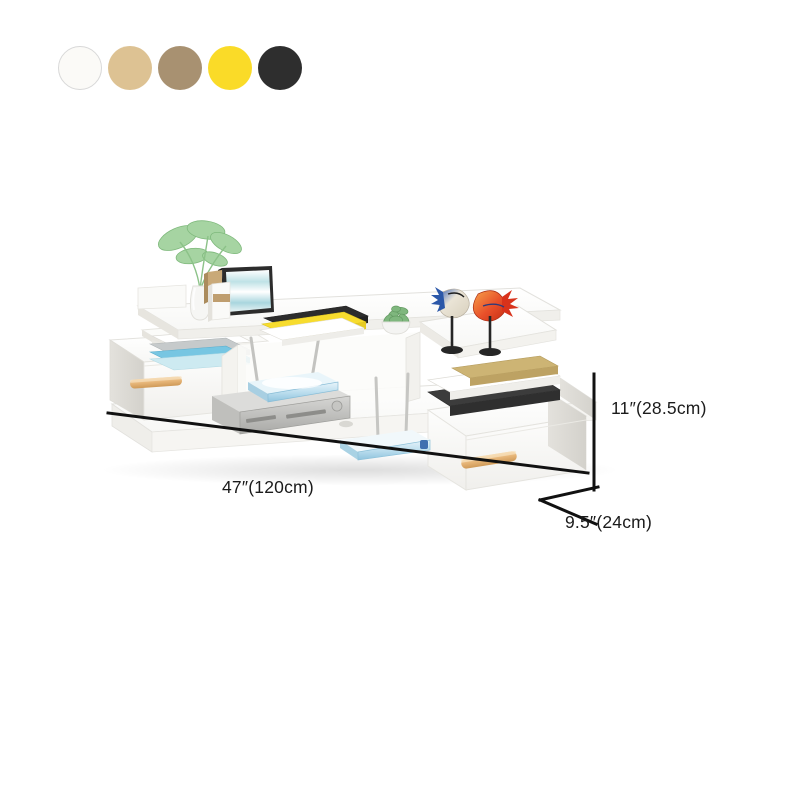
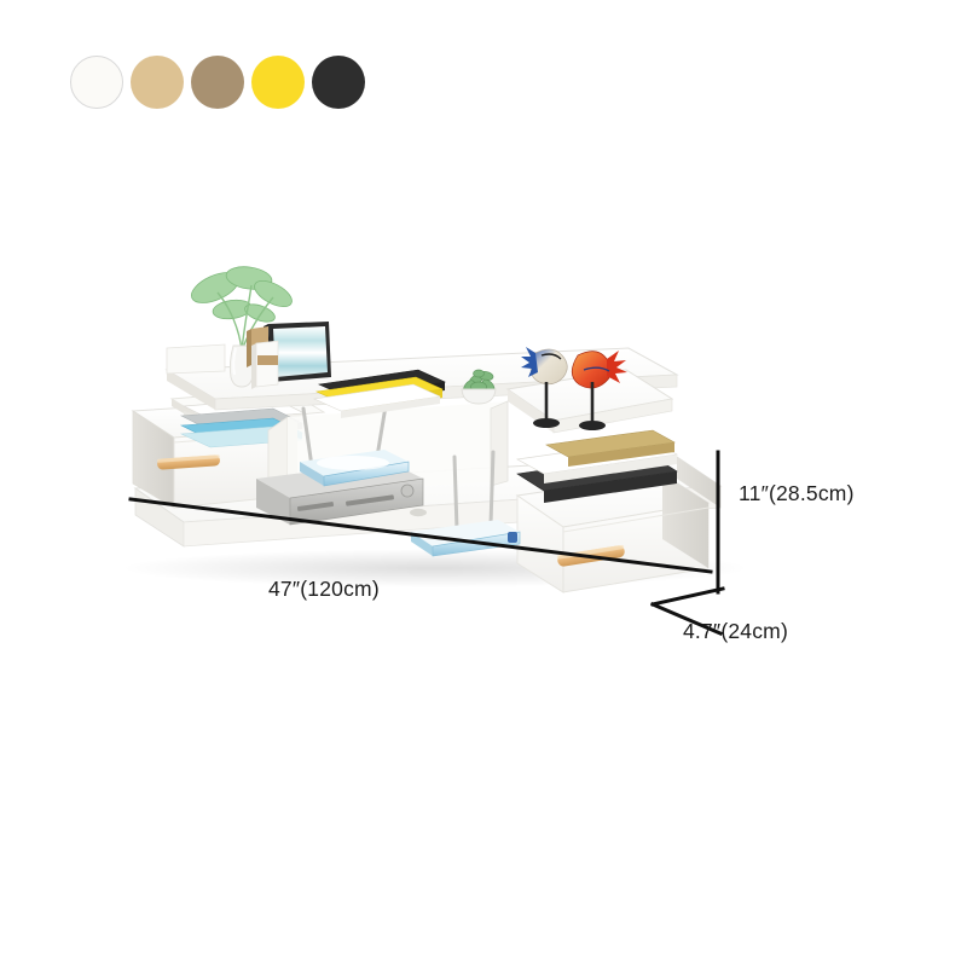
  47″(120cm)
  11″(28.5cm)
- 9.5″(24cm)
+ 4.7″(24cm)
